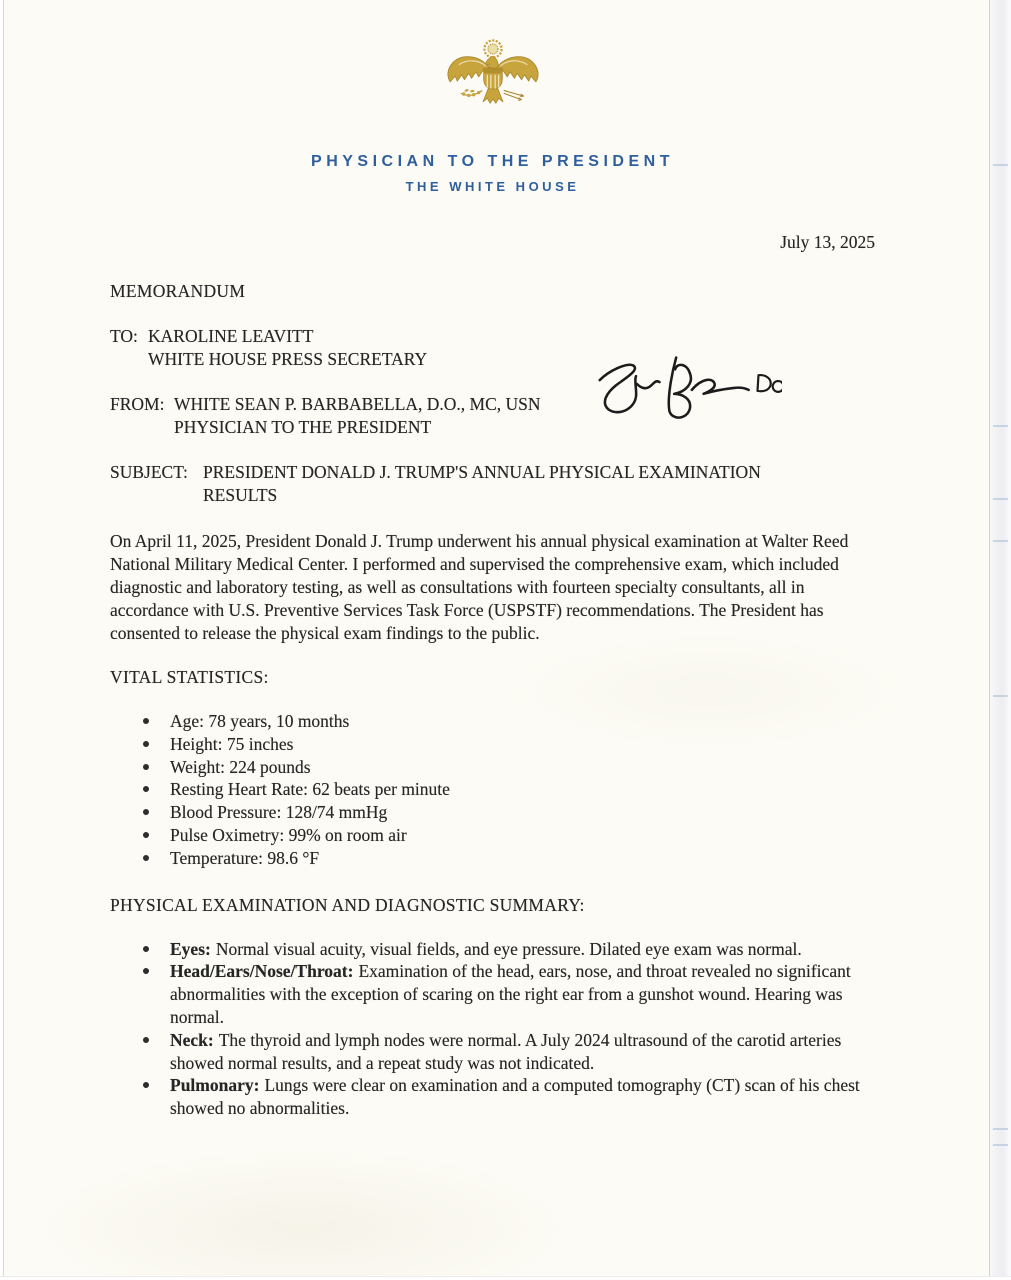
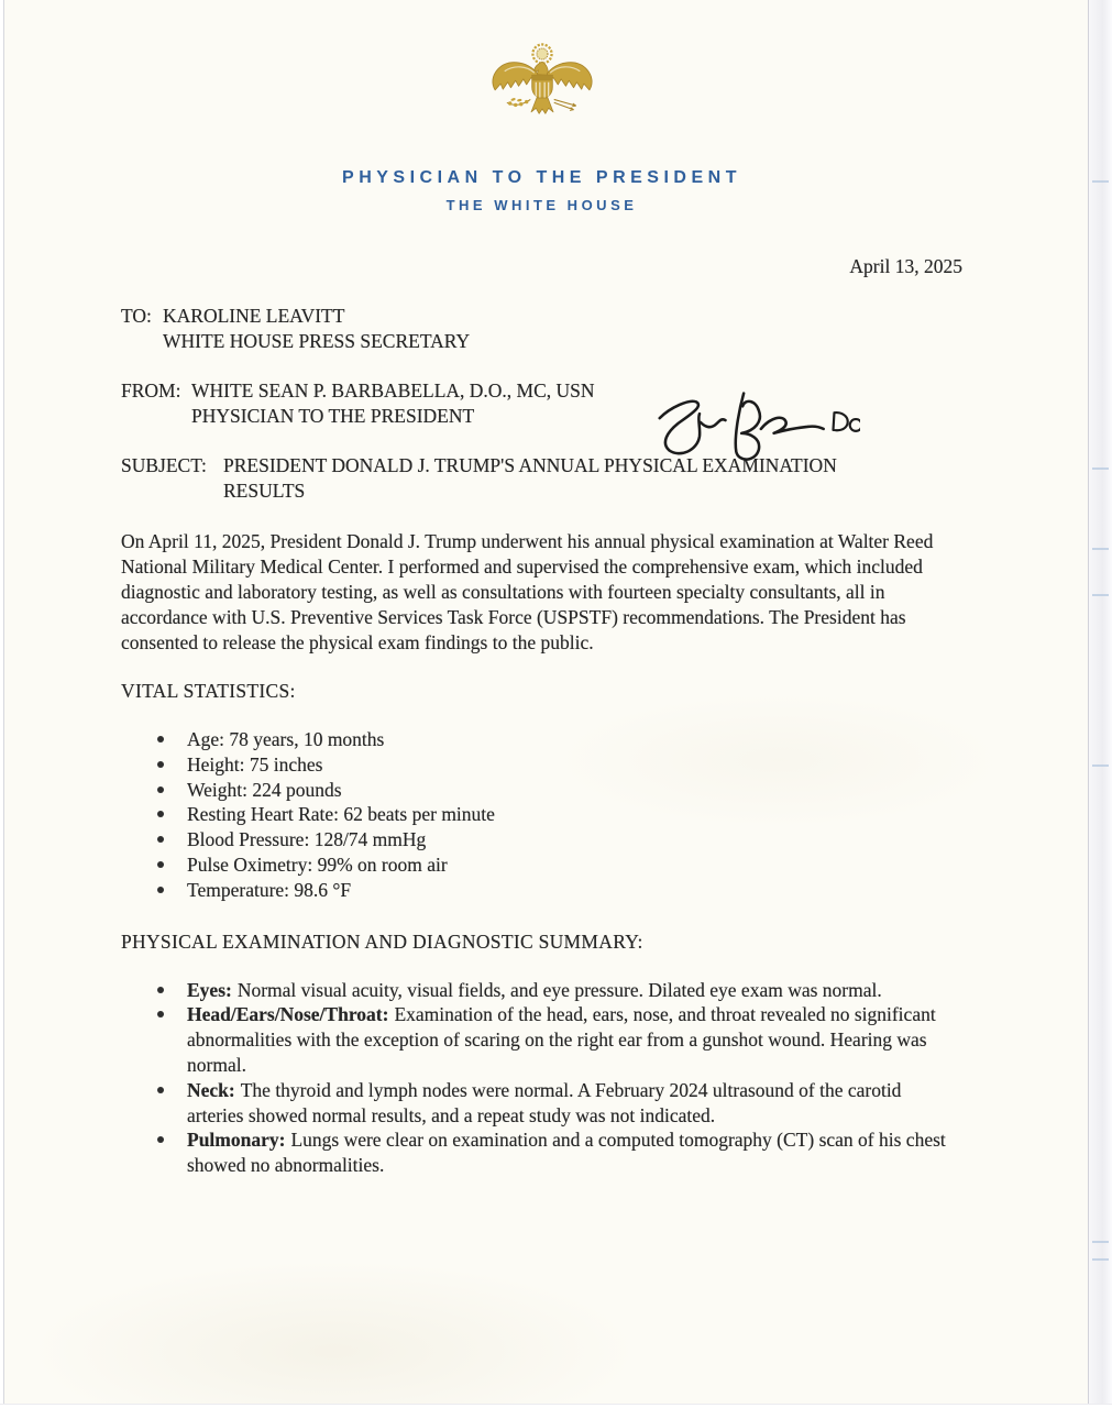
  PHYSICIAN TO THE PRESIDENT
  THE WHITE HOUSE
- July 13, 2025
+ April 13, 2025
- MEMORANDUM
  TO:
  KAROLINE LEAVITT
  WHITE HOUSE PRESS SECRETARY
  FROM:
  WHITE SEAN P. BARBABELLA, D.O., MC, USN
  PHYSICIAN TO THE PRESIDENT
  SUBJECT:
  PRESIDENT DONALD J. TRUMP'S ANNUAL PHYSICAL EXAMINATION
  RESULTS
  On April 11, 2025, President Donald J. Trump underwent his annual physical examination at Walter Reed National Military Medical Center. I performed and supervised the comprehensive exam, which included diagnostic and laboratory testing, as well as consultations with fourteen specialty consultants, all in accordance with U.S. Preventive Services Task Force (USPSTF) recommendations. The President has consented to release the physical exam findings to the public.
  VITAL STATISTICS:
  Age: 78 years, 10 months
  Height: 75 inches
  Weight: 224 pounds
  Resting Heart Rate: 62 beats per minute
  Blood Pressure: 128/74 mmHg
  Pulse Oximetry: 99% on room air
  Temperature: 98.6 °F
  PHYSICAL EXAMINATION AND DIAGNOSTIC SUMMARY:
  Eyes: Normal visual acuity, visual fields, and eye pressure. Dilated eye exam was normal.
  Head/Ears/Nose/Throat: Examination of the head, ears, nose, and throat revealed no significant abnormalities with the exception of scaring on the right ear from a gunshot wound. Hearing was normal.
- Neck: The thyroid and lymph nodes were normal. A July 2024 ultrasound of the carotid arteries showed normal results, and a repeat study was not indicated.
+ Neck: The thyroid and lymph nodes were normal. A February 2024 ultrasound of the carotid arteries showed normal results, and a repeat study was not indicated.
  Pulmonary: Lungs were clear on examination and a computed tomography (CT) scan of his chest showed no abnormalities.
